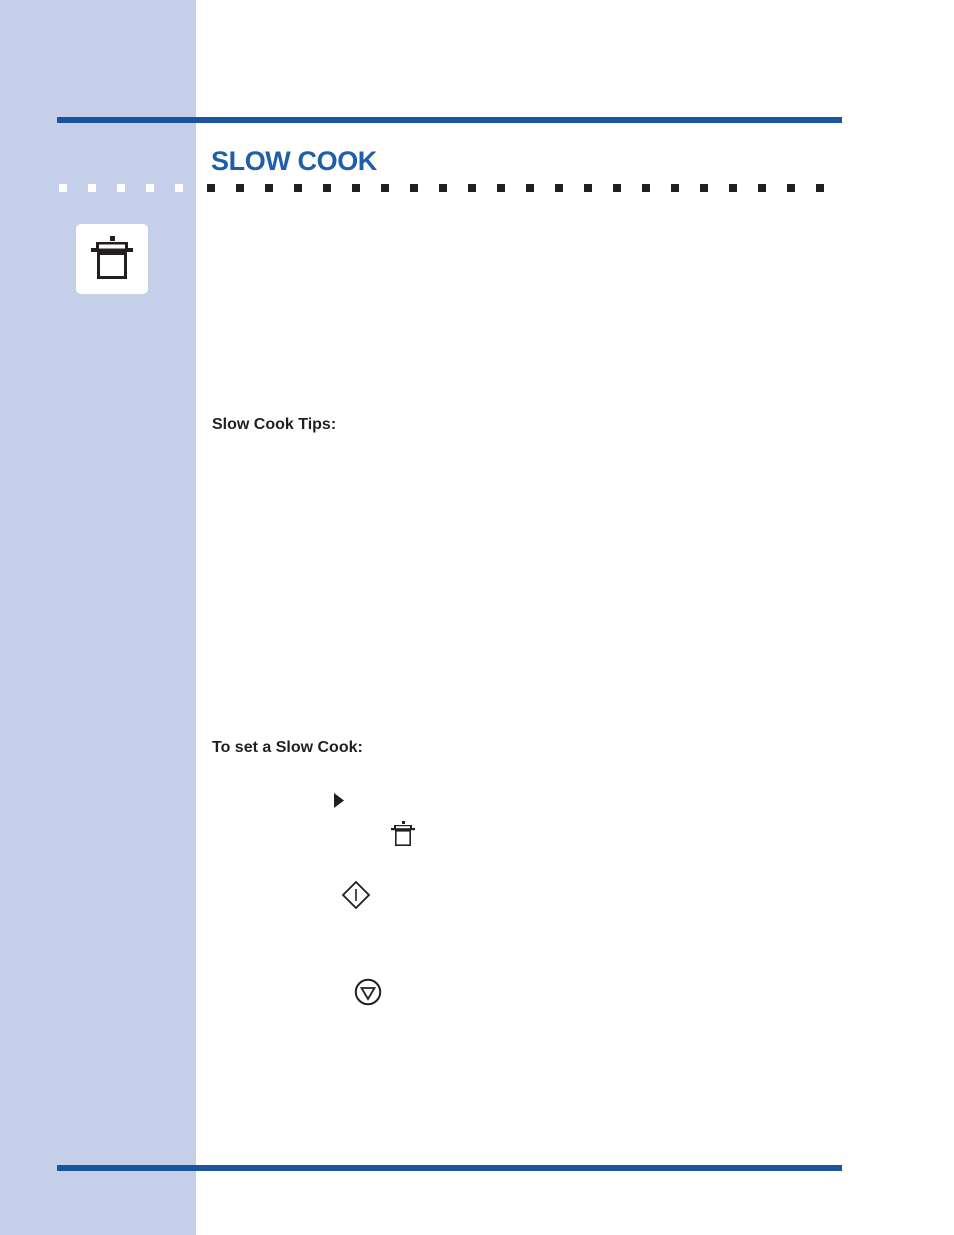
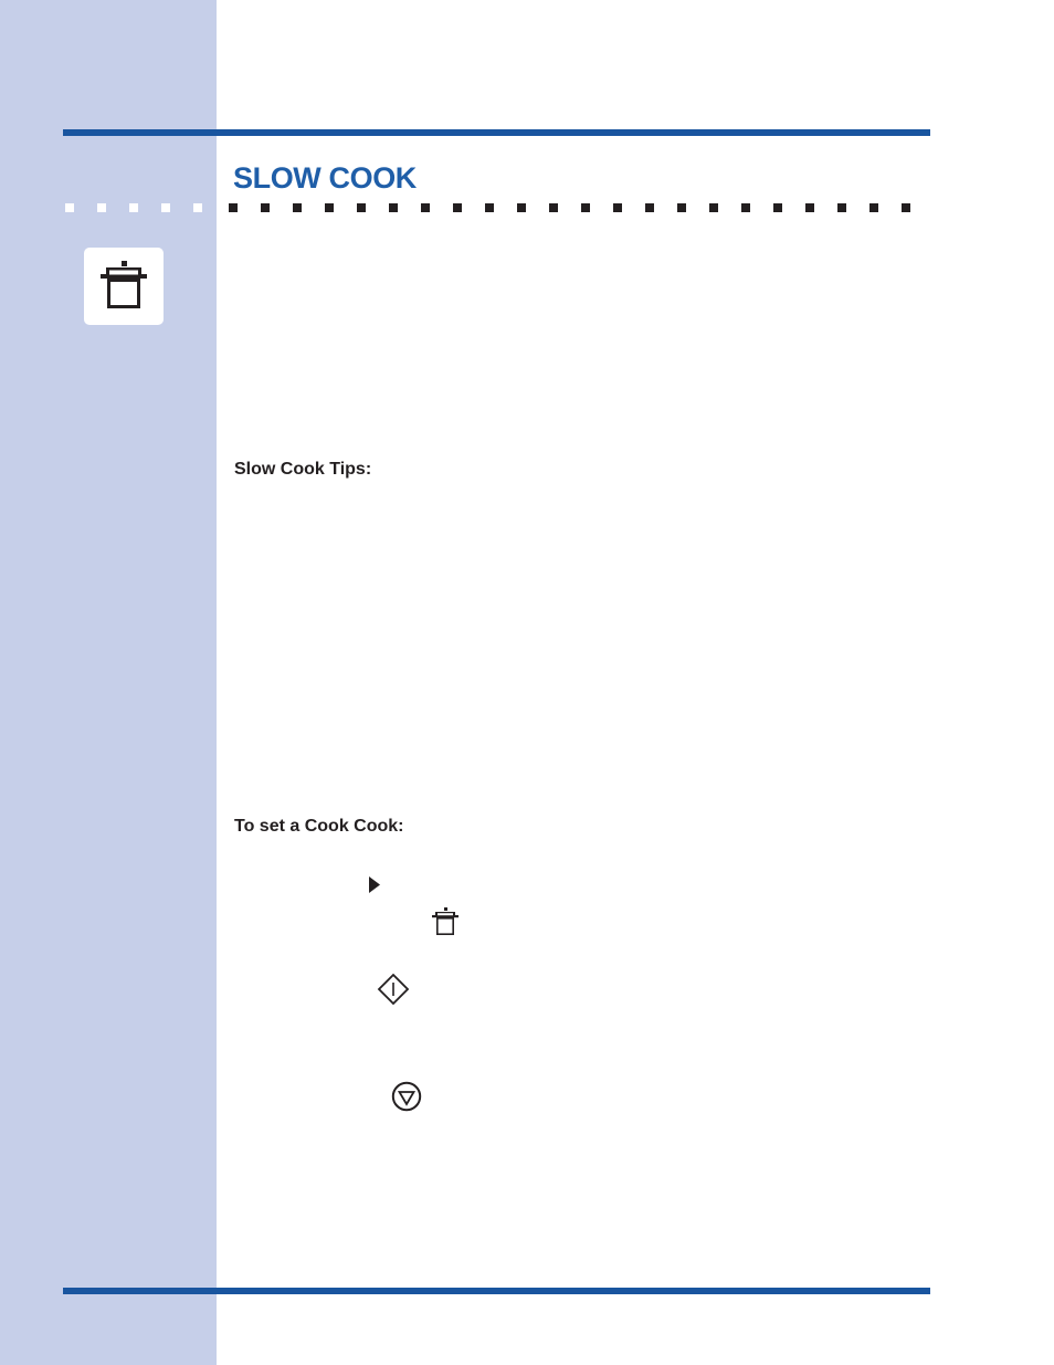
  SLOW COOK
  Slow Cook Tips:
- To set a Slow Cook:
+ To set a Cook Cook:
